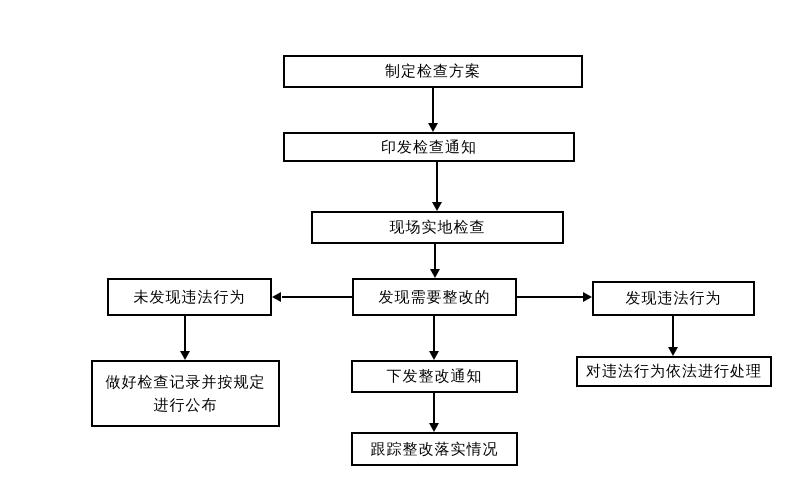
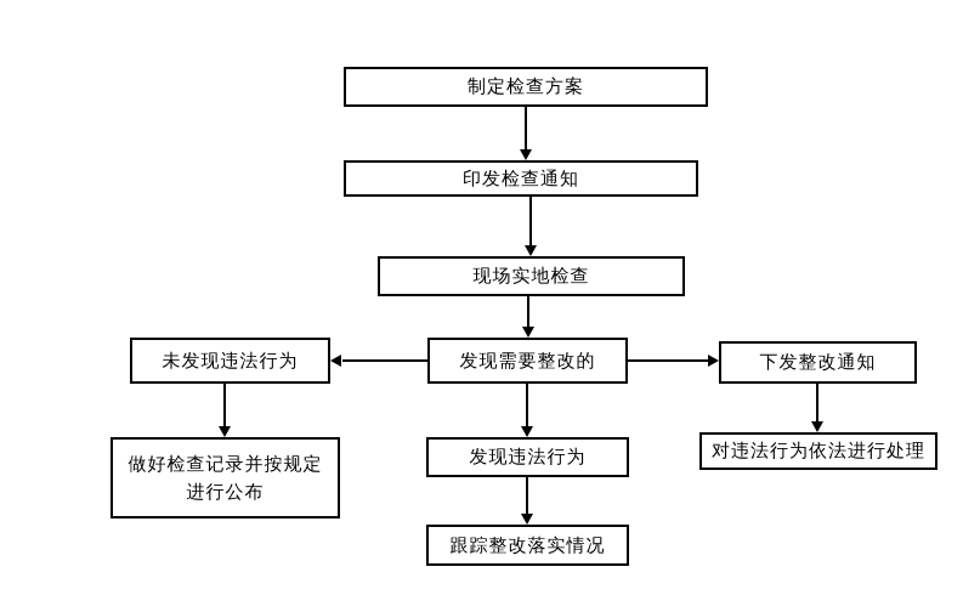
  制定检查方案
  印发检查通知
  现场实地检查
  未发现违法行为
  发现需要整改的
- 发现违法行为
+ 下发整改通知
  做好检查记录并按规定
  进行公布
- 下发整改通知
+ 发现违法行为
  对违法行为依法进行处理
  跟踪整改落实情况
